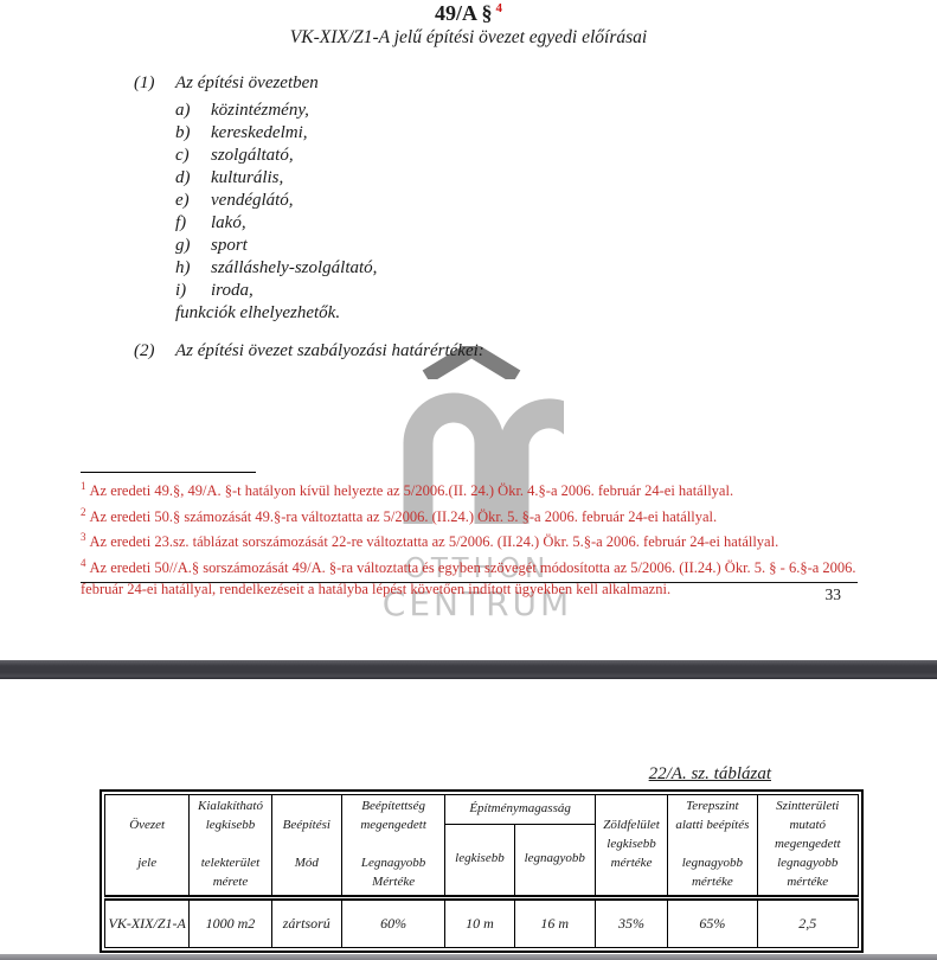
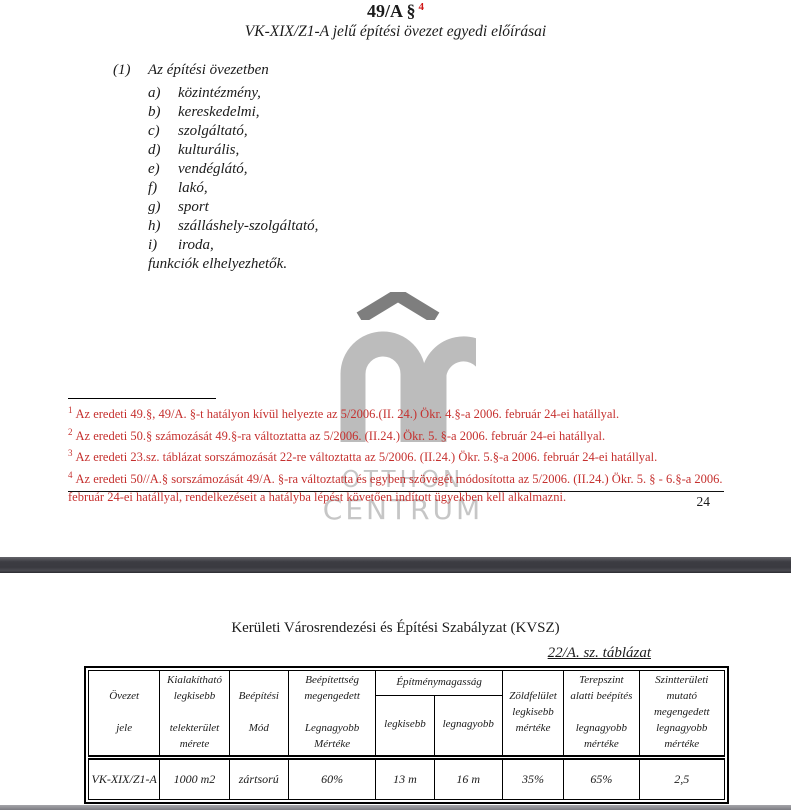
  OTTHON
  CENTRUM
  49/A § 4
  VK-XIX/Z1-A jelű építési övezet egyedi előírásai
  (1) Az építési övezetben
  a) közintézmény,
  b) kereskedelmi,
  c) szolgáltató,
  d) kulturális,
  e) vendéglátó,
  f) lakó,
  g) sport
  h) szálláshely-szolgáltató,
  i) iroda,
  funkciók elhelyezhetők.
- (2) Az építési övezet szabályozási határértékei:
  1 Az eredeti 49.§, 49/A. §-t hatályon kívül helyezte az 5/2006.(II. 24.) Ökr. 4.§-a 2006. február 24-ei hatállyal.
  2 Az eredeti 50.§ számozását 49.§-ra változtatta az 5/2006. (II.24.) Ökr. 5. §-a 2006. február 24-ei hatállyal.
  3 Az eredeti 23.sz. táblázat sorszámozását 22-re változtatta az 5/2006. (II.24.) Ökr. 5.§-a 2006. február 24-ei hatállyal.
  4 Az eredeti 50//A.§ sorszámozását 49/A. §-ra változtatta és egyben szövegét módosította az 5/2006. (II.24.) Ökr. 5. § - 6.§-a 2006. február 24-ei hatállyal, rendelkezéseit a hatályba lépést követően indított ügyekben kell alkalmazni.
- 33
+ 24
+ Kerületi Városrendezési és Építési Szabályzat (KVSZ)
  22/A. sz. táblázat
  Övezet jele	Kialakítható legkisebb telekterület mérete	Beépítési Mód	Beépítettség megengedett Legnagyobb Mértéke	Építménymagasság	Zöldfelület legkisebb mértéke	Terepszint alatti beépítés legnagyobb mértéke	Szintterületi mutató megengedett legnagyobb mértéke
  legkisebb	legnagyobb
- VK-XIX/Z1-A	1000 m2	zártsorú	60%	10 m	16 m	35%	65%	2,5
+ VK-XIX/Z1-A	1000 m2	zártsorú	60%	13 m	16 m	35%	65%	2,5
